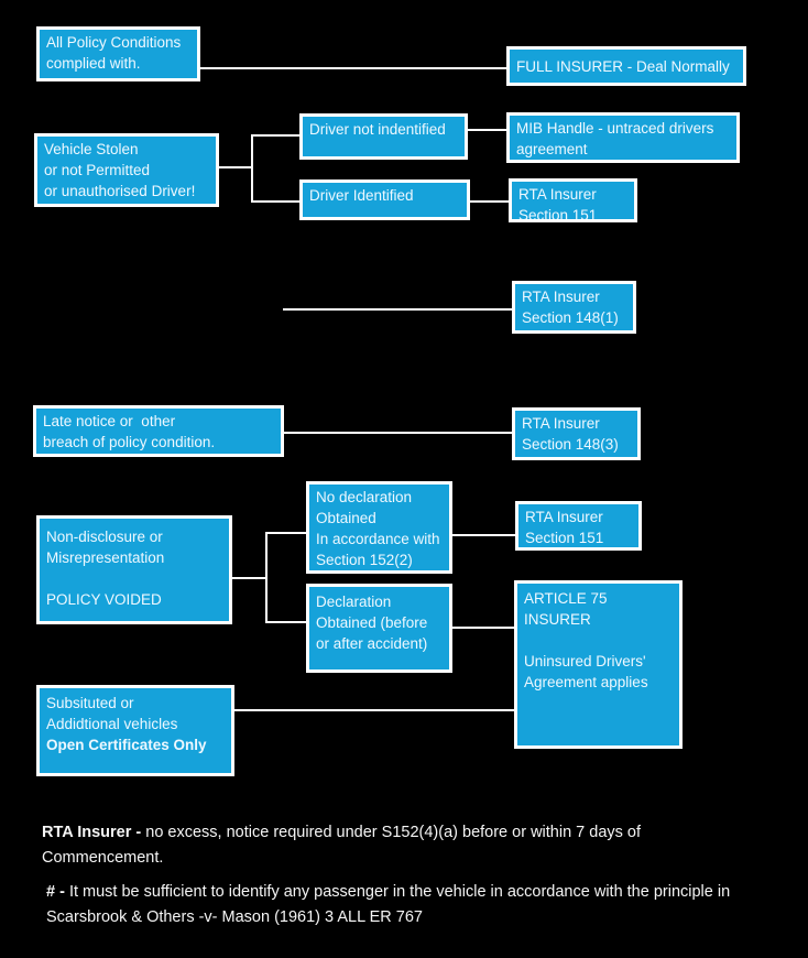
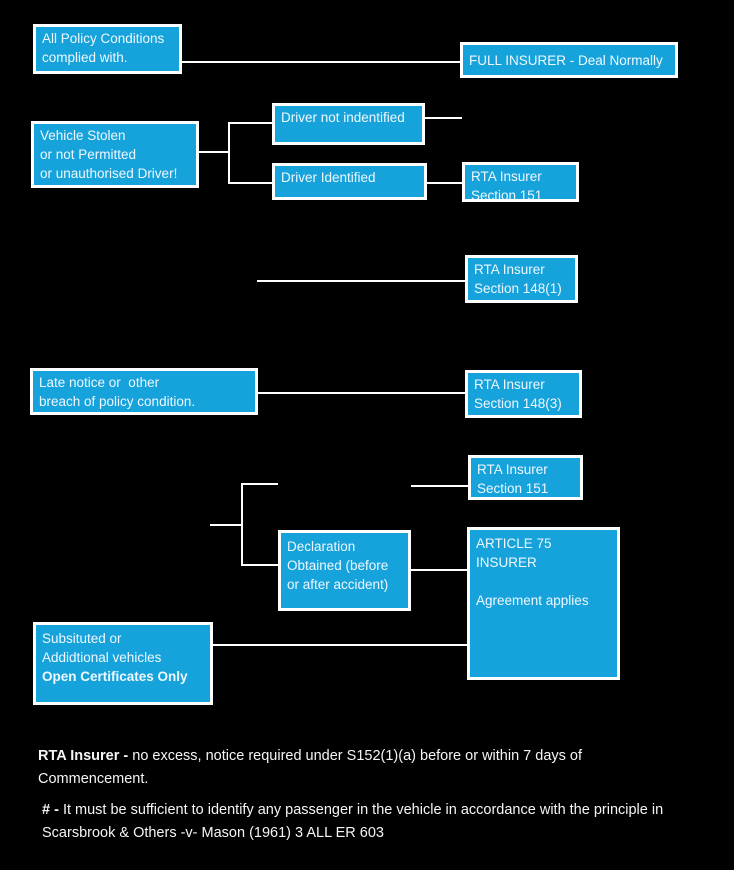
  All Policy Conditions
  complied with.
  FULL INSURER - Deal Normally
  Vehicle Stolen
  or not Permitted
  or unauthorised Driver!
  Driver not indentified
  Driver Identified
- MIB Handle - untraced drivers
- agreement
  RTA Insurer
  Section 151
  RTA Insurer
  Section 148(1)
  Late notice or other
  breach of policy condition.
  RTA Insurer
  Section 148(3)
- Non-disclosure or
- Misrepresentation
- POLICY VOIDED
- No declaration
- Obtained
- In accordance with
- Section 152(2)
  Declaration
  Obtained (before
  or after accident)
  RTA Insurer
  Section 151
  ARTICLE 75
  INSURER
- Uninsured Drivers'
  Agreement applies
  Subsituted or
  Addidtional vehicles
  Open Certificates Only
- RTA Insurer - no excess, notice required under S152(4)(a) before or within 7 days of Commencement.
+ RTA Insurer - no excess, notice required under S152(1)(a) before or within 7 days of Commencement.
- # - It must be sufficient to identify any passenger in the vehicle in accordance with the principle in Scarsbrook & Others -v- Mason (1961) 3 ALL ER 767
+ # - It must be sufficient to identify any passenger in the vehicle in accordance with the principle in Scarsbrook & Others -v- Mason (1961) 3 ALL ER 603
